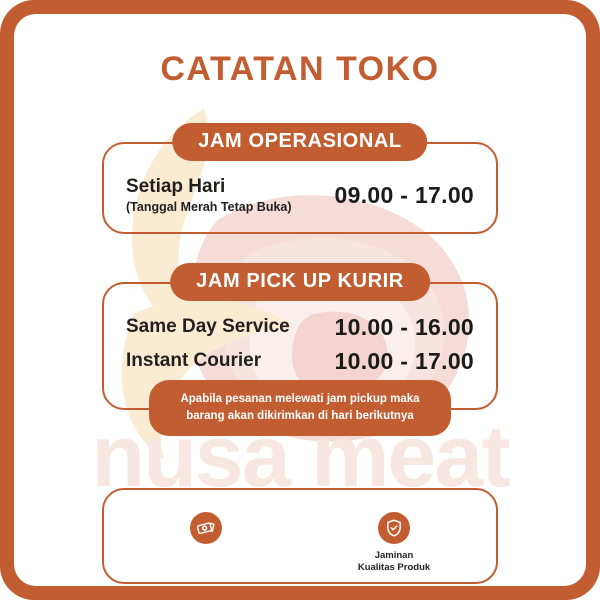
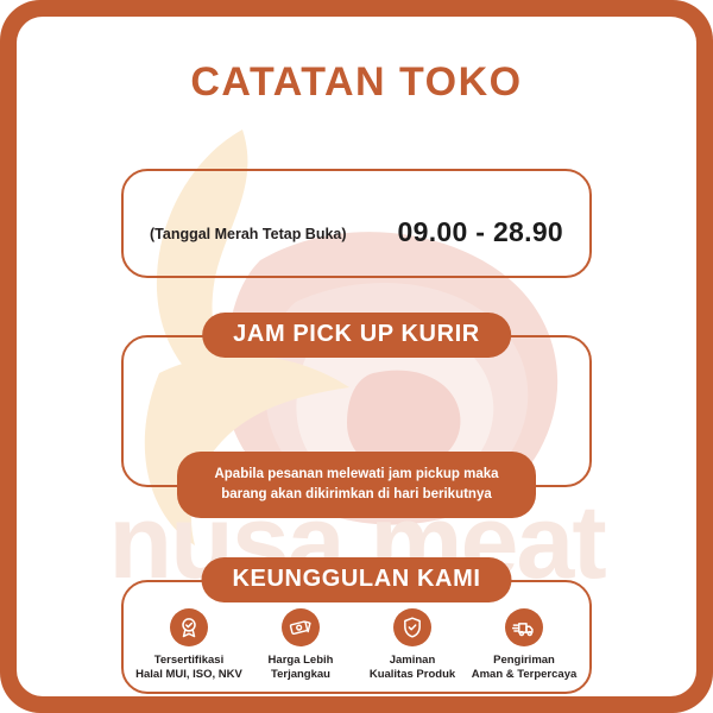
  nusa meat
  CATATAN TOKO
- JAM OPERASIONAL
- Setiap Hari
  (Tanggal Merah Tetap Buka)
- 09.00 - 17.00
+ 09.00 - 28.90
  JAM PICK UP KURIR
- Same Day Service
- 10.00 - 16.00
- Instant Courier
- 10.00 - 17.00
  Apabila pesanan melewati jam pickup maka barang akan dikirimkan di hari berikutnya
+ KEUNGGULAN KAMI
+ Tersertifikasi
+ Halal MUI, ISO, NKV
+ Harga Lebih
+ Terjangkau
  Jaminan
  Kualitas Produk
+ Pengiriman
+ Aman & Terpercaya
